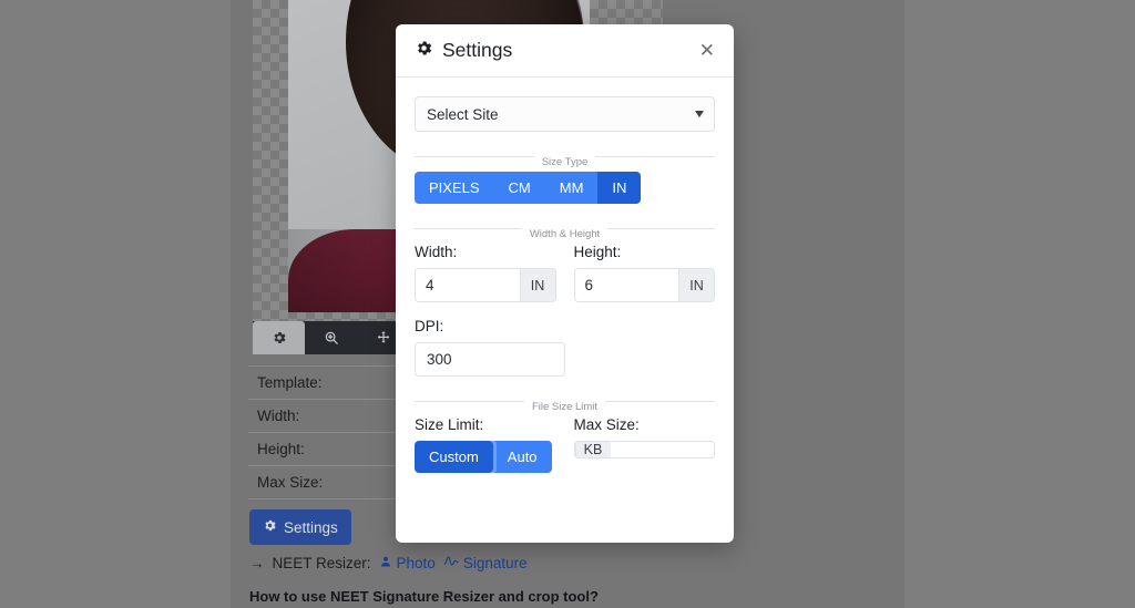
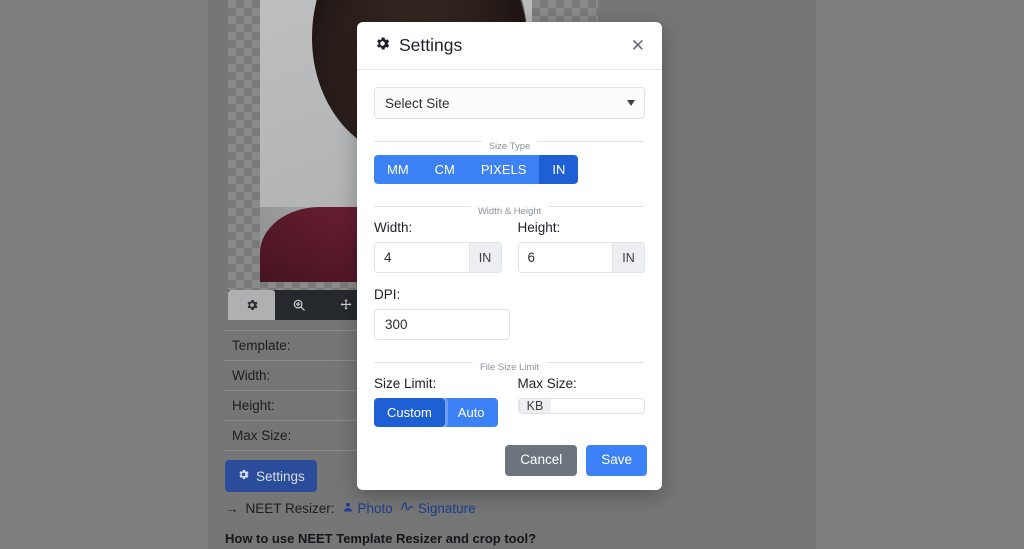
  Template:
  Width:
  Height:
  Max Size:
  Settings
  →
  NEET Resizer:
  Photo
  Signature
- How to use NEET Signature Resizer and crop tool?
+ How to use NEET Template Resizer and crop tool?
  Settings
  ✕
  Select Site
  Size Type
- PIXELS
+ MM
  CM
- MM
+ PIXELS
  IN
  Width & Height
  Width:
  4
  IN
  Height:
  6
  IN
  DPI:
  300
  File Size Limit
  Size Limit:
  Custom
  Auto
  Max Size:
  KB
+ Cancel
+ Save
